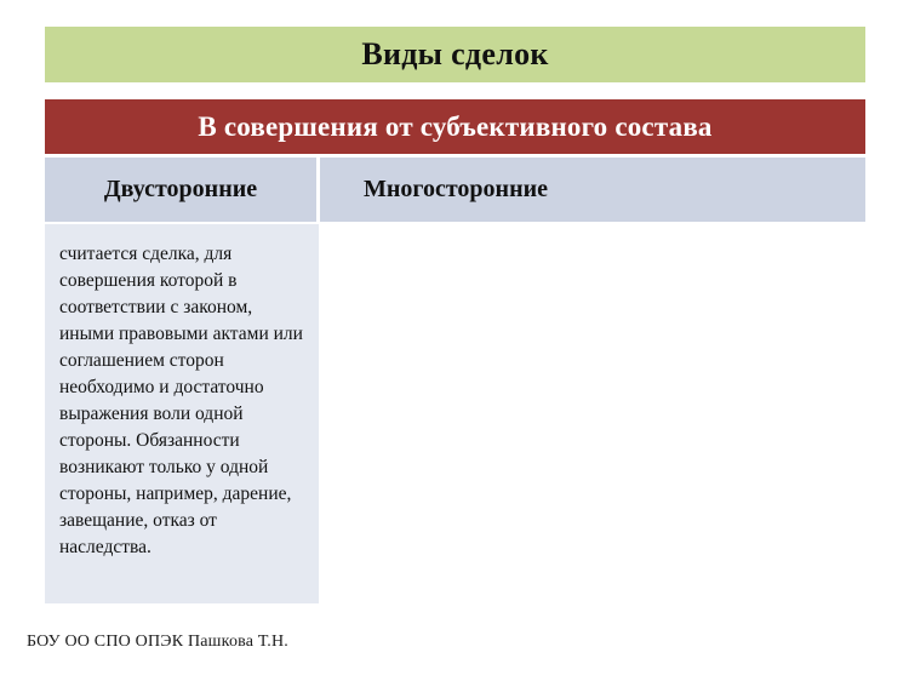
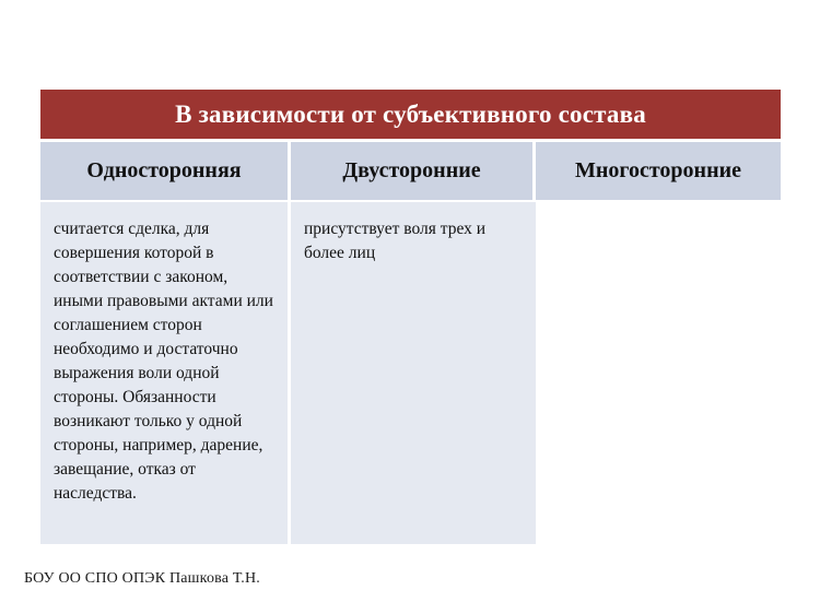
- Виды сделок
- В совершения от субъективного состава
+ В зависимости от субъективного состава
+ Односторонняя
  Двусторонние
  Многосторонние
  считается сделка, для совершения которой в соответствии с законом, иными правовыми актами или соглашением сторон необходимо и достаточно выражения воли одной стороны. Обязанности возникают только у одной стороны, например, дарение, завещание, отказ от наследства.
+ присутствует воля трех и более лиц
  БОУ ОО СПО ОПЭК Пашкова Т.Н.
